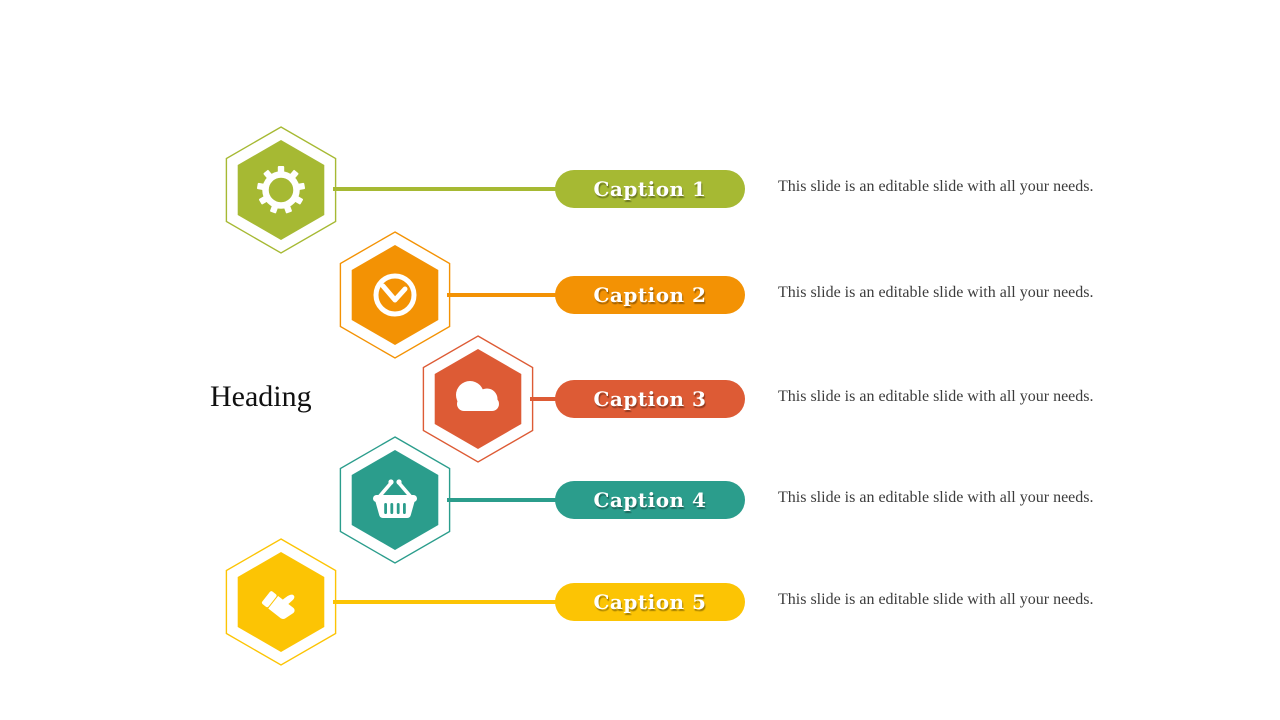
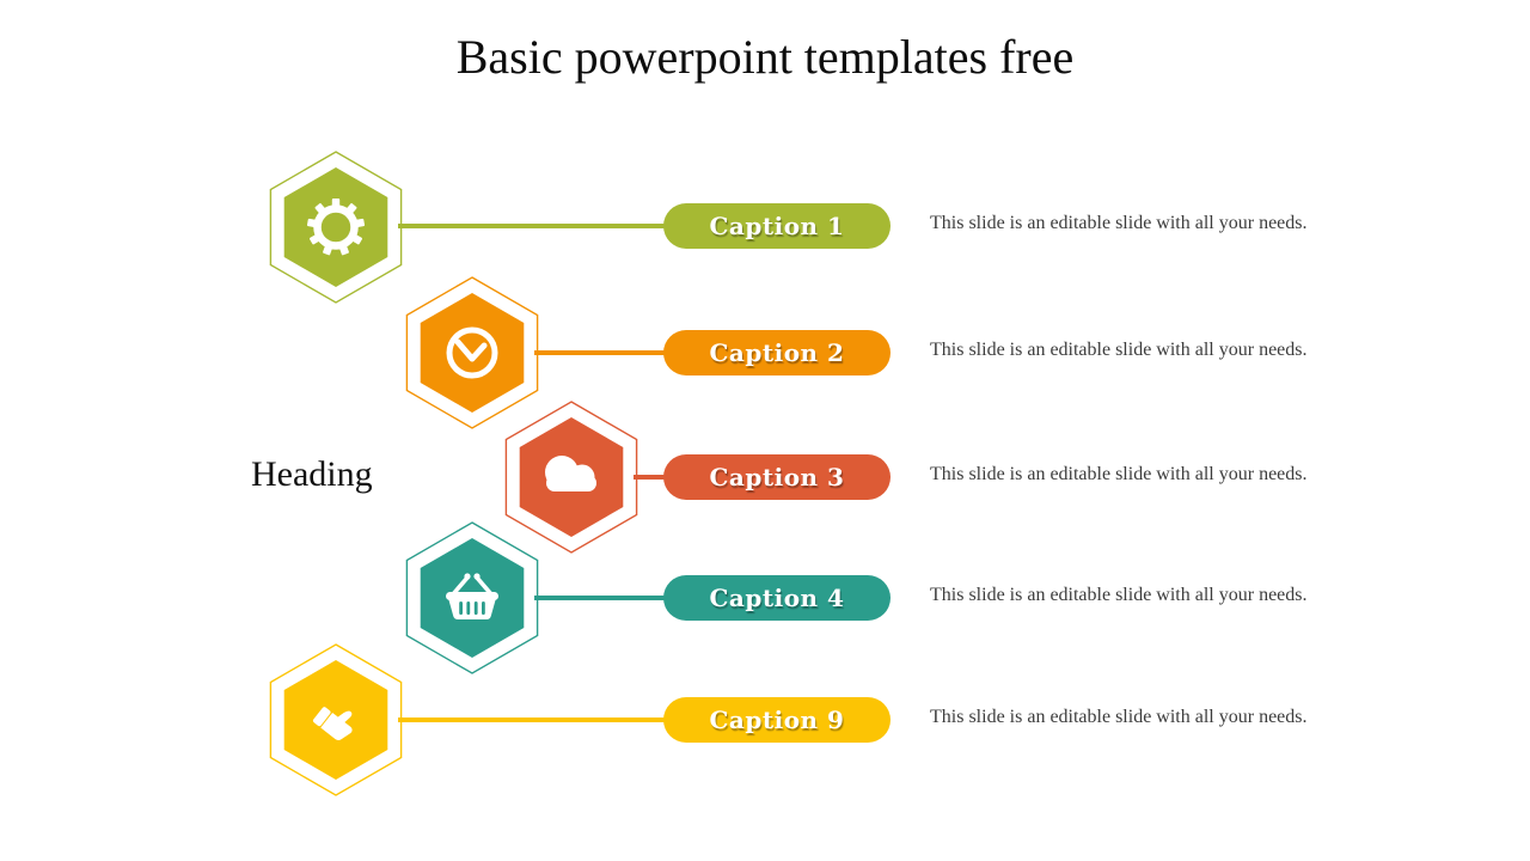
+ Basic powerpoint templates free
  Heading
  Caption 1
  This slide is an editable slide with all your needs.
  Caption 2
  This slide is an editable slide with all your needs.
  Caption 3
  This slide is an editable slide with all your needs.
  Caption 4
  This slide is an editable slide with all your needs.
- Caption 5
+ Caption 9
  This slide is an editable slide with all your needs.
